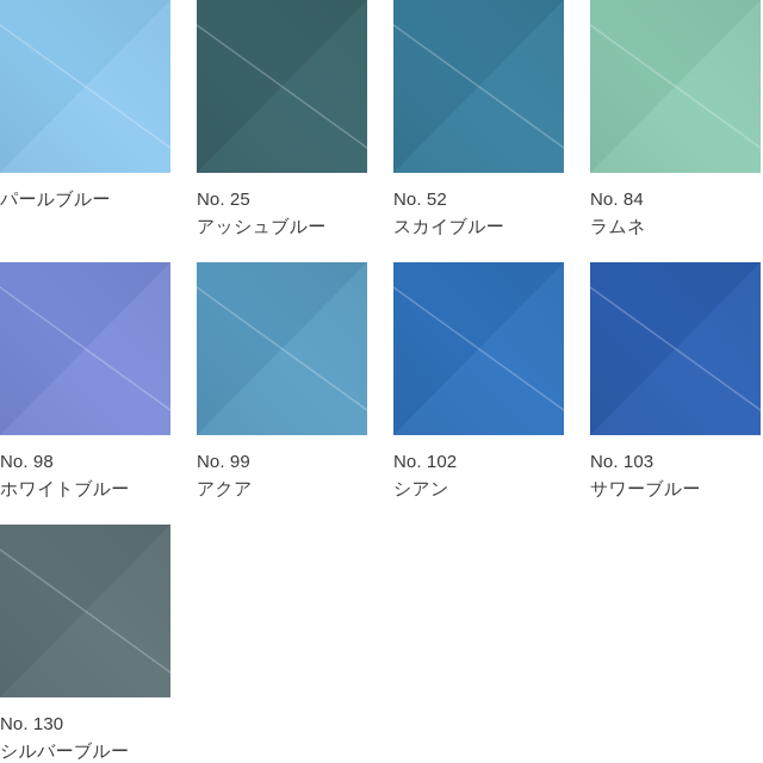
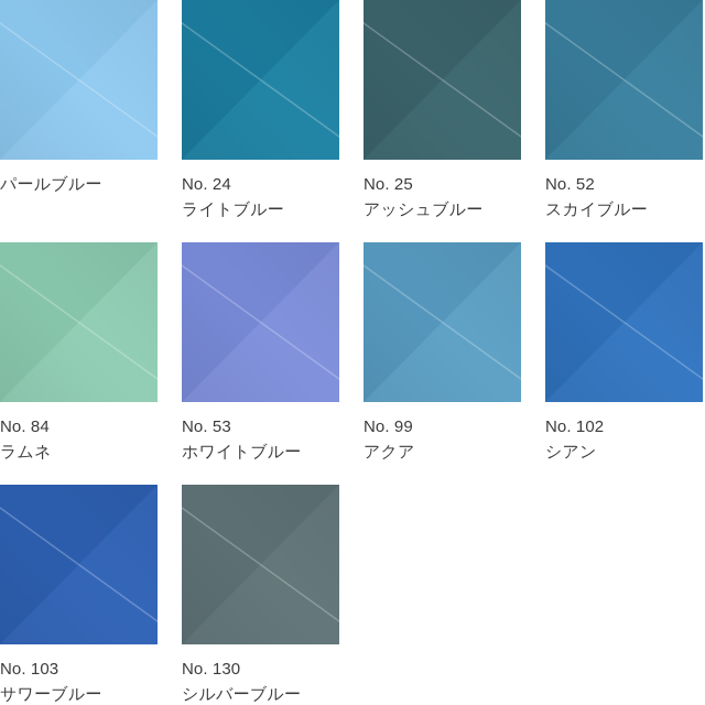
  パールブルー
+ No. 24
+ ライトブルー
  No. 25
  アッシュブルー
  No. 52
  スカイブルー
  No. 84
  ラムネ
- No. 98
+ No. 53
  ホワイトブルー
  No. 99
  アクア
  No. 102
  シアン
  No. 103
  サワーブルー
  No. 130
  シルバーブルー
